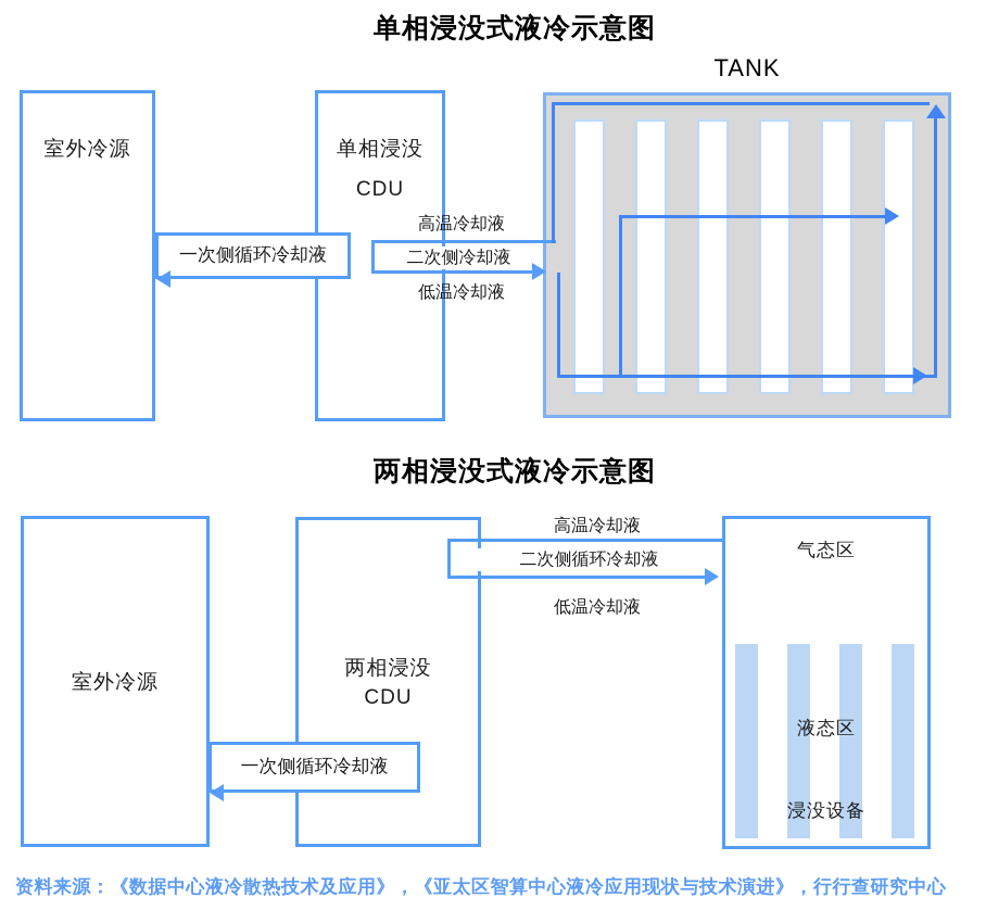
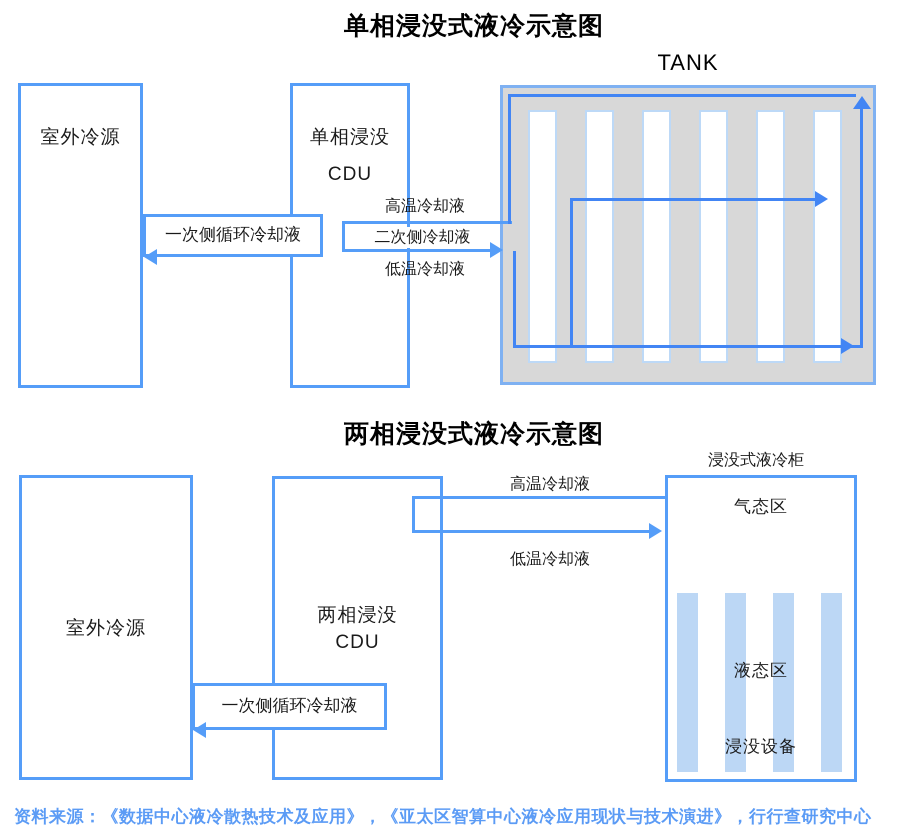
  单相浸没式液冷示意图
  TANK
  室外冷源
  单相浸没
  CDU
  一次侧循环冷却液
  高温冷却液
  二次侧冷却液
  低温冷却液
  两相浸没式液冷示意图
  室外冷源
  两相浸没
  CDU
  高温冷却液
- 二次侧循环冷却液
  低温冷却液
+ 浸没式液冷柜
  气态区
  液态区
  浸没设备
  一次侧循环冷却液
  资料来源：《数据中心液冷散热技术及应用》，《亚太区智算中心液冷应用现状与技术演进》，行行查研究中心
